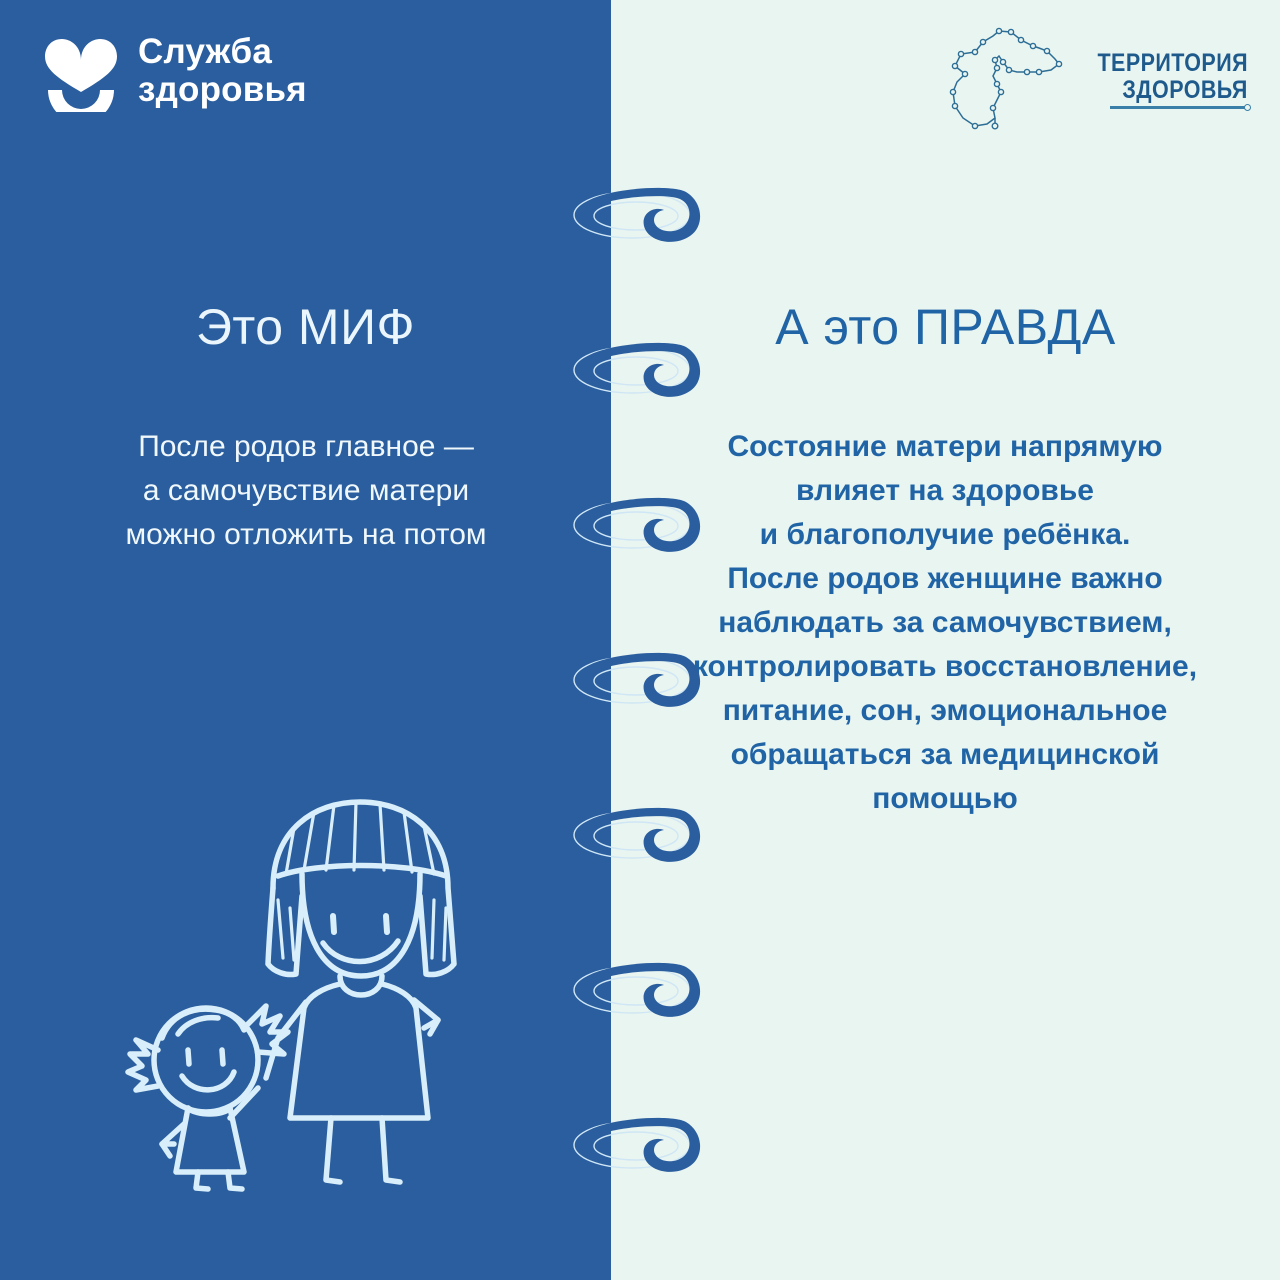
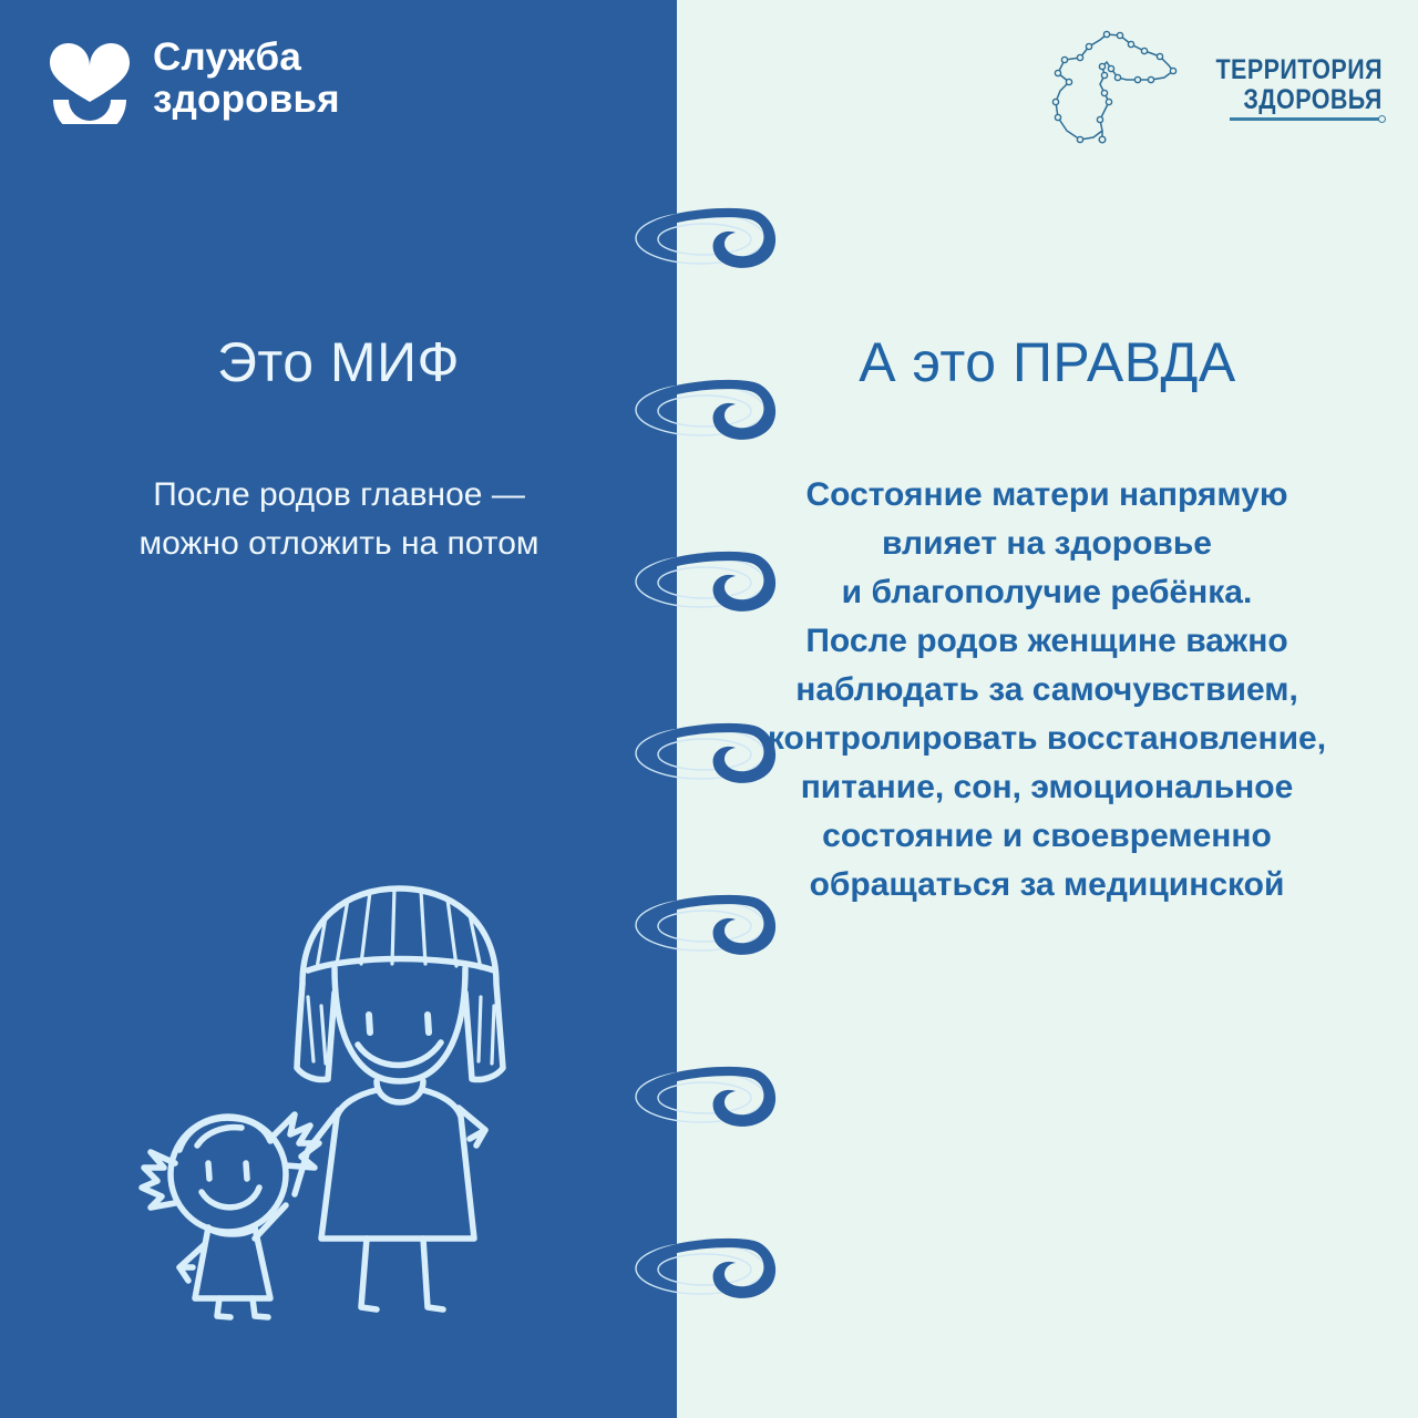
  Служба
  здоровья
  ТЕРРИТОРИЯ
  ЗДОРОВЬЯ
  Это МИФ
  А это ПРАВДА
  После родов главное —
- а самочувствие матери
  можно отложить на потом
  Состояние матери напрямую
  влияет на здоровье
  и благополучие ребёнка.
  После родов женщине важно
  наблюдать за самочувствием,
  контролировать восстановление,
  питание, сон, эмоциональное
+ состояние и своевременно
  обращаться за медицинской
- помощью
